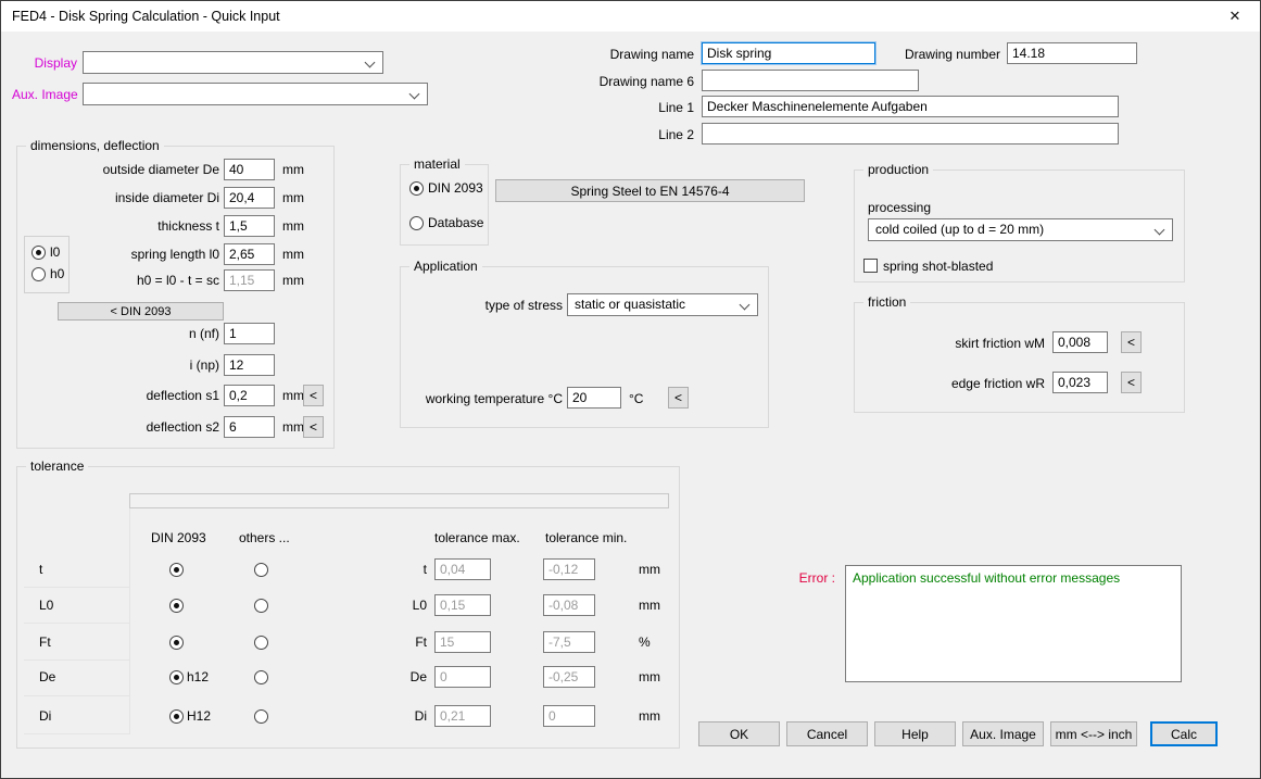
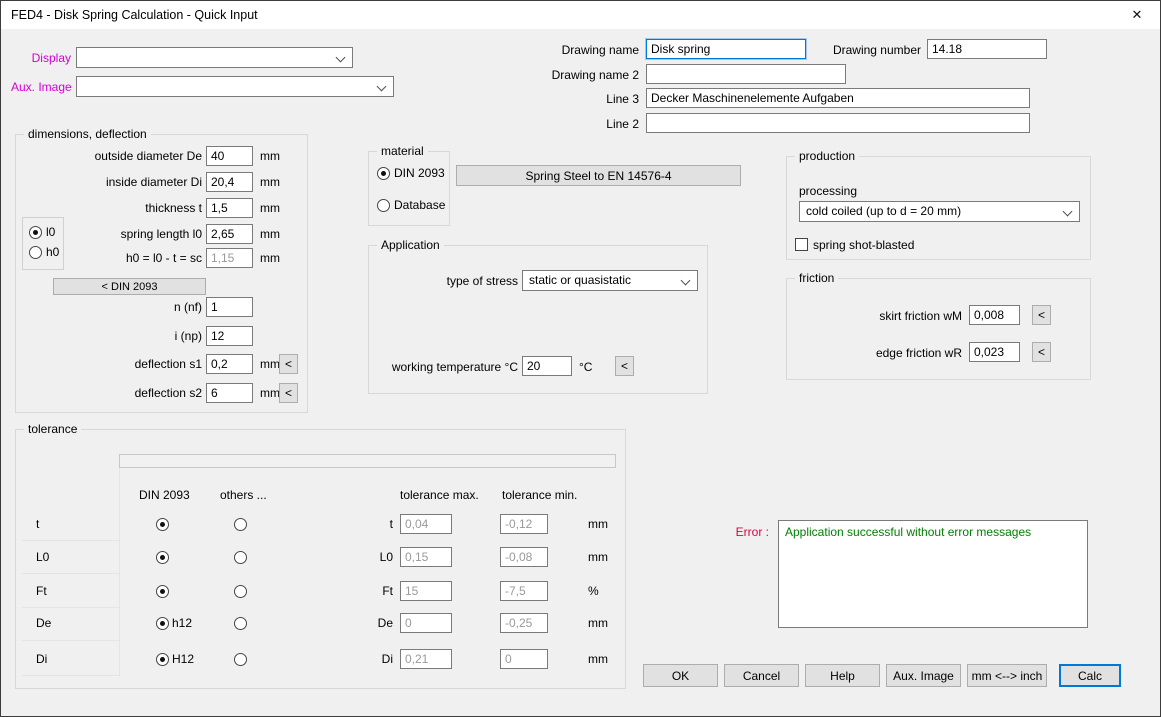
  FED4 - Disk Spring Calculation - Quick Input
  ✕
  Display
  Aux. Image
  Drawing name
  Disk spring
  Drawing number
  14.18
- Drawing name 6
+ Drawing name 2
- Line 1
+ Line 3
  Decker Maschinenelemente Aufgaben
  Line 2
  dimensions, deflection
  outside diameter De
  40
  mm
  inside diameter Di
  20,4
  mm
  thickness t
  1,5
  mm
  l0
  h0
  spring length l0
  2,65
  mm
  h0 = l0 - t = sc
  1,15
  mm
  < DIN 2093
  n (nf)
  1
  i (np)
  12
  deflection s1
  0,2
  mm
  <
  deflection s2
  6
  mm
  <
  material
  DIN 2093
  Database
  Spring Steel to EN 14576-4
  Application
  type of stress
  static or quasistatic
  working temperature °C
  20
  °C
  <
  production
  processing
  cold coiled (up to d = 20 mm)
  spring shot-blasted
  friction
  skirt friction wM
  0,008
  <
  edge friction wR
  0,023
  <
  tolerance
  DIN 2093
  others ...
  tolerance max.
  tolerance min.
  t
  t
  0,04
  -0,12
  mm
  L0
  L0
  0,15
  -0,08
  mm
  Ft
  Ft
  15
  -7,5
  %
  De
  h12
  De
  0
  -0,25
  mm
  Di
  H12
  Di
  0,21
  0
  mm
  Error :
  Application successful without error messages
  OK
  Cancel
  Help
  Aux. Image
  mm <--> inch
  Calc
